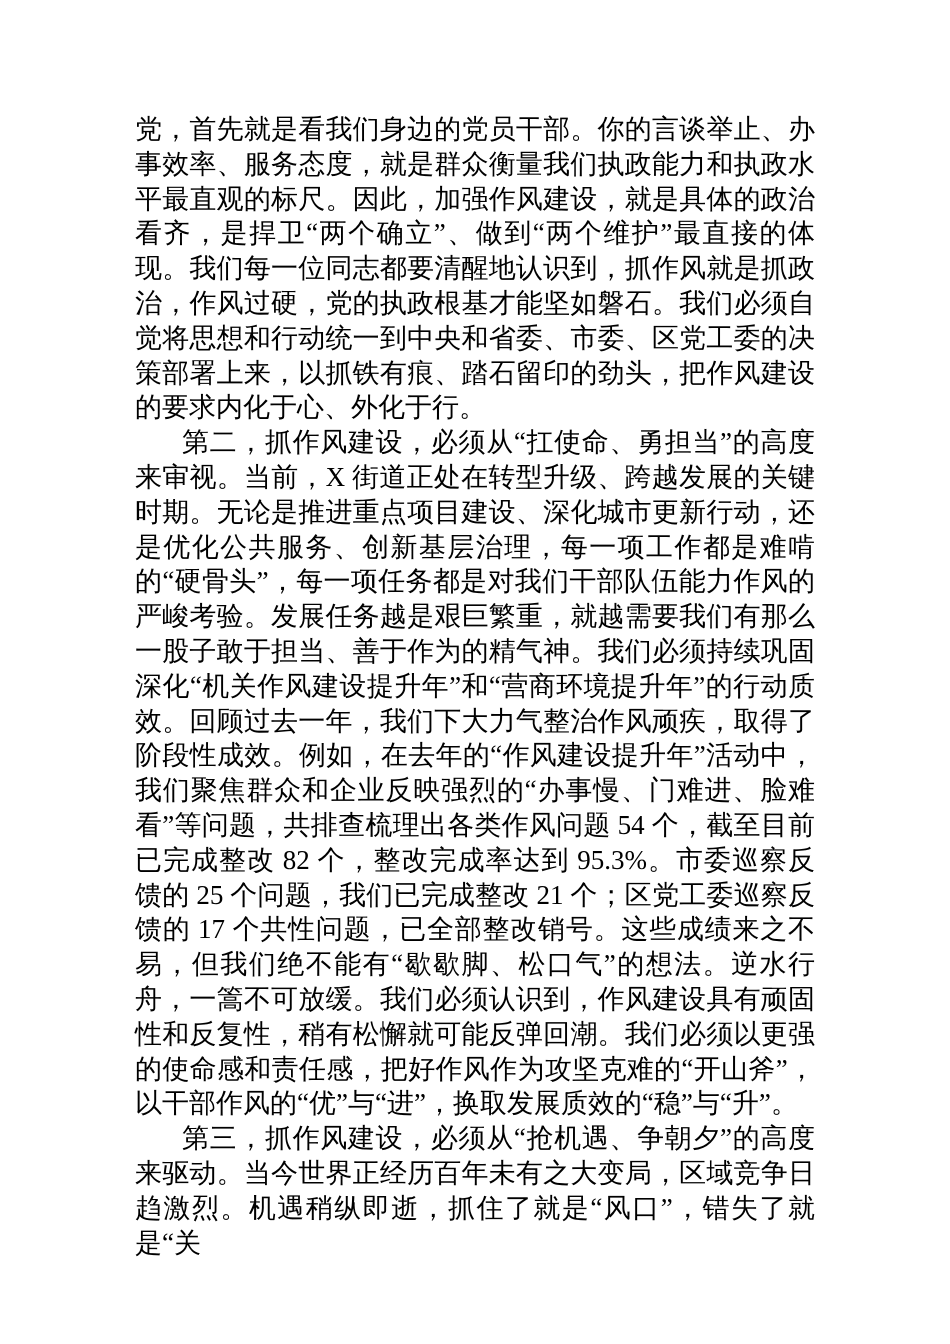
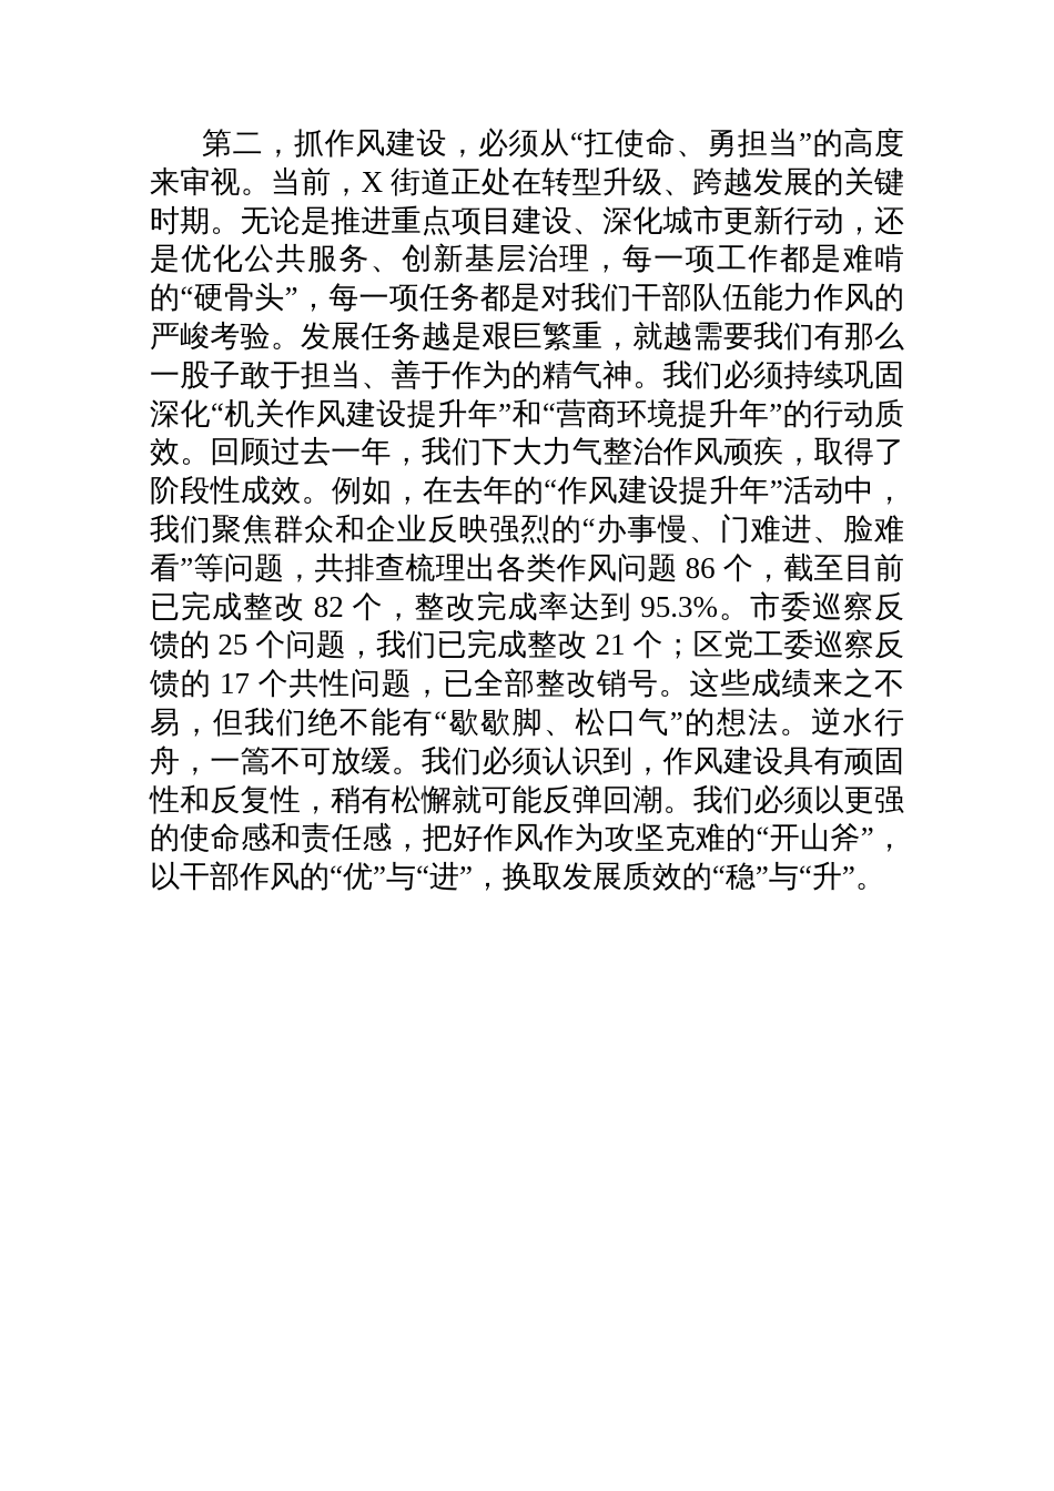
- 党，首先就是看我们身边的党员干部。你的言谈举止、办事效率、服务态度，就是群众衡量我们执政能力和执政水平最直观的标尺。因此，加强作风建设，就是具体的政治看齐，是捍卫“两个确立”、做到“两个维护”最直接的体现。我们每一位同志都要清醒地认识到，抓作风就是抓政治，作风过硬，党的执政根基才能坚如磐石。我们必须自觉将思想和行动统一到中央和省委、市委、区党工委的决策部署上来，以抓铁有痕、踏石留印的劲头，把作风建设的要求内化于心、外化于行。
- 第二，抓作风建设，必须从“扛使命、勇担当”的高度来审视。当前，X 街道正处在转型升级、跨越发展的关键时期。无论是推进重点项目建设、深化城市更新行动，还是优化公共服务、创新基层治理，每一项工作都是难啃的“硬骨头”，每一项任务都是对我们干部队伍能力作风的严峻考验。发展任务越是艰巨繁重，就越需要我们有那么一股子敢于担当、善于作为的精气神。我们必须持续巩固深化“机关作风建设提升年”和“营商环境提升年”的行动质效。回顾过去一年，我们下大力气整治作风顽疾，取得了阶段性成效。例如，在去年的“作风建设提升年”活动中，我们聚焦群众和企业反映强烈的“办事慢、门难进、脸难看”等问题，共排查梳理出各类作风问题 54 个，截至目前已完成整改 82 个，整改完成率达到 95.3%。市委巡察反馈的 25 个问题，我们已完成整改 21 个；区党工委巡察反馈的 17 个共性问题，已全部整改销号。这些成绩来之不易，但我们绝不能有“歇歇脚、松口气”的想法。逆水行舟，一篙不可放缓。我们必须认识到，作风建设具有顽固性和反复性，稍有松懈就可能反弹回潮。我们必须以更强的使命感和责任感，把好作风作为攻坚克难的“开山斧”，以干部作风的“优”与“进”，换取发展质效的“稳”与“升”。
+ 第二，抓作风建设，必须从“扛使命、勇担当”的高度来审视。当前，X 街道正处在转型升级、跨越发展的关键时期。无论是推进重点项目建设、深化城市更新行动，还是优化公共服务、创新基层治理，每一项工作都是难啃的“硬骨头”，每一项任务都是对我们干部队伍能力作风的严峻考验。发展任务越是艰巨繁重，就越需要我们有那么一股子敢于担当、善于作为的精气神。我们必须持续巩固深化“机关作风建设提升年”和“营商环境提升年”的行动质效。回顾过去一年，我们下大力气整治作风顽疾，取得了阶段性成效。例如，在去年的“作风建设提升年”活动中，我们聚焦群众和企业反映强烈的“办事慢、门难进、脸难看”等问题，共排查梳理出各类作风问题 86 个，截至目前已完成整改 82 个，整改完成率达到 95.3%。市委巡察反馈的 25 个问题，我们已完成整改 21 个；区党工委巡察反馈的 17 个共性问题，已全部整改销号。这些成绩来之不易，但我们绝不能有“歇歇脚、松口气”的想法。逆水行舟，一篙不可放缓。我们必须认识到，作风建设具有顽固性和反复性，稍有松懈就可能反弹回潮。我们必须以更强的使命感和责任感，把好作风作为攻坚克难的“开山斧”，以干部作风的“优”与“进”，换取发展质效的“稳”与“升”。
- 第三，抓作风建设，必须从“抢机遇、争朝夕”的高度来驱动。当今世界正经历百年未有之大变局，区域竞争日趋激烈。机遇稍纵即逝，抓住了就是“风口”，错失了就是“关
